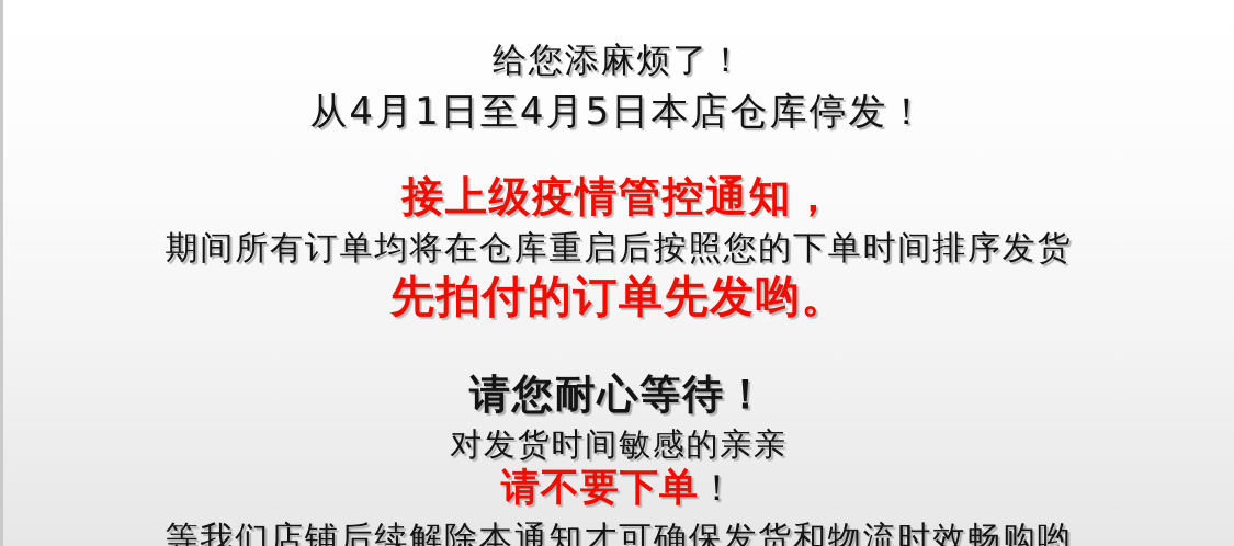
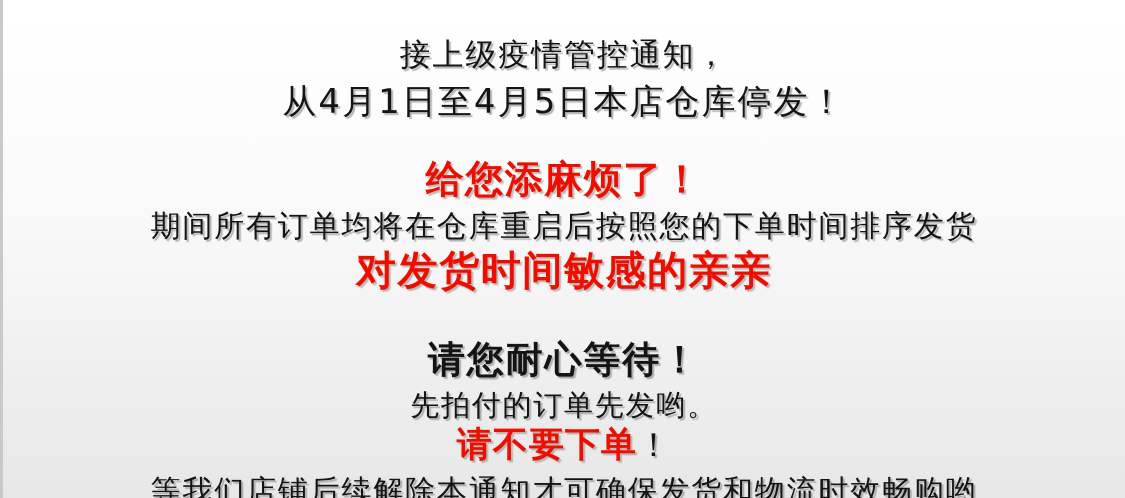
- 给您添麻烦了！
+ 接上级疫情管控通知，
  从4月1日至4月5日本店仓库停发！
- 接上级疫情管控通知，
+ 给您添麻烦了！
  期间所有订单均将在仓库重启后按照您的下单时间排序发货
- 先拍付的订单先发哟。
+ 对发货时间敏感的亲亲
  请您耐心等待！
- 对发货时间敏感的亲亲
+ 先拍付的订单先发哟。
  请不要下单！
  等我们店铺后续解除本通知才可确保发货和物流时效畅购哟
